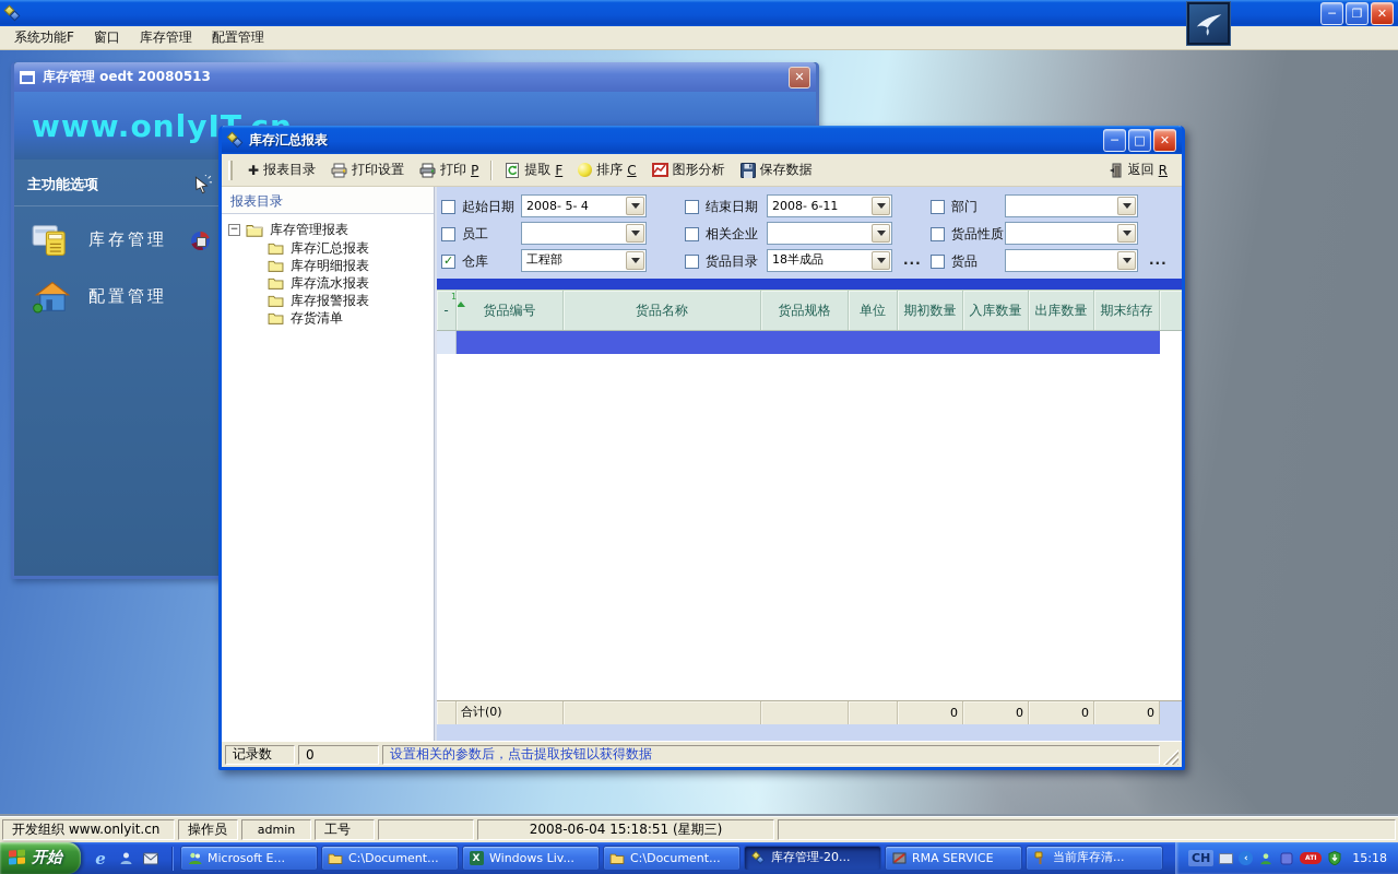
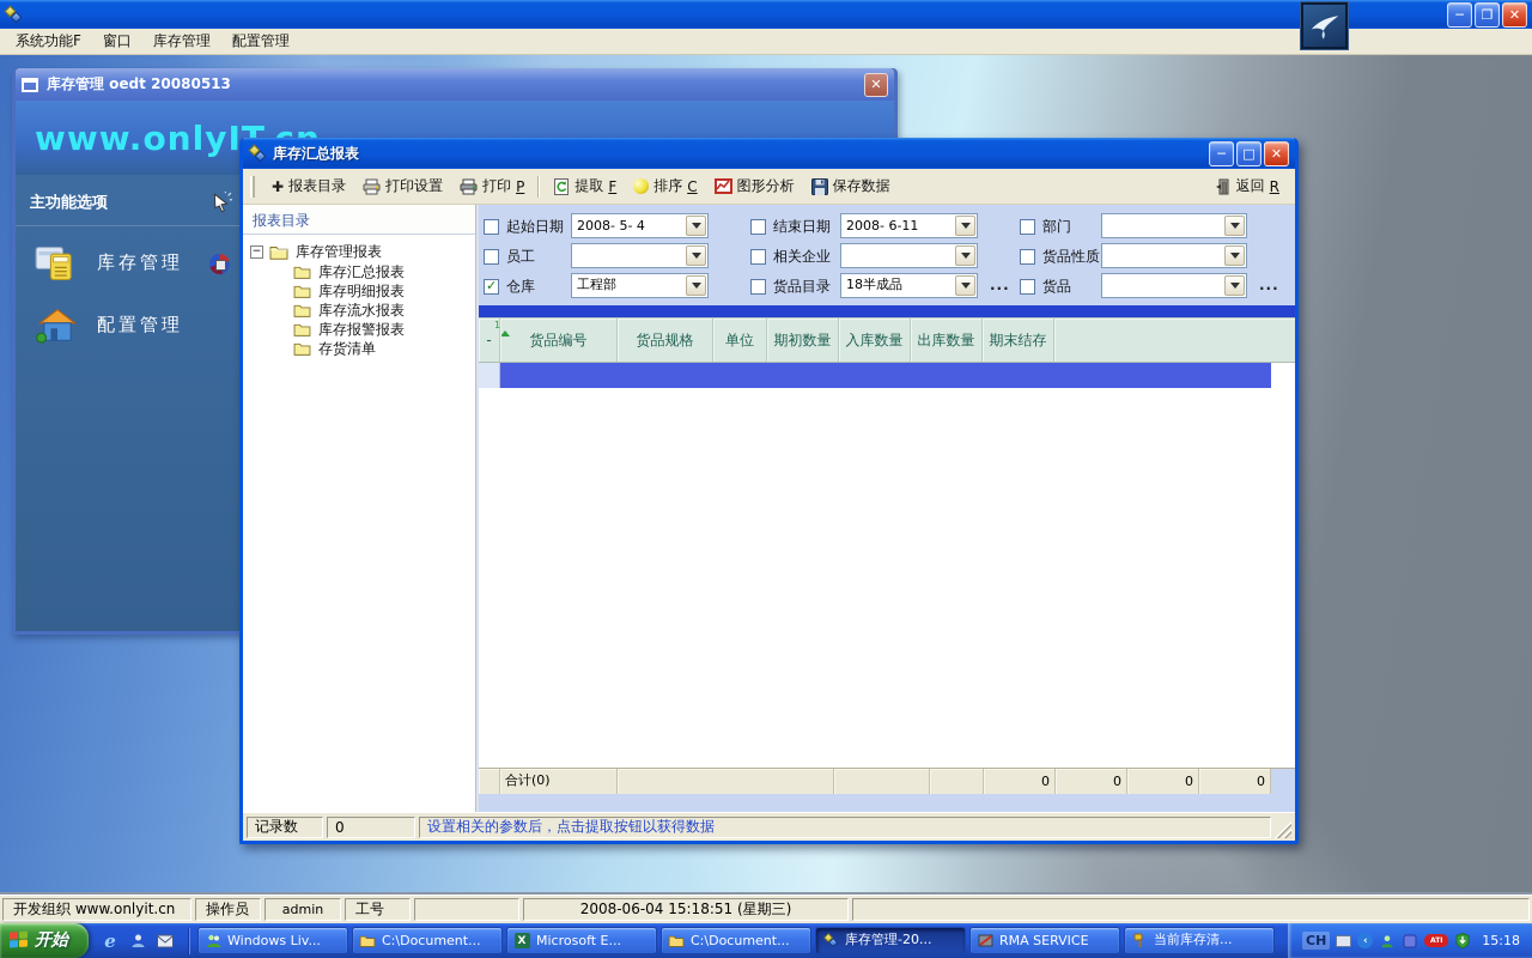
  ─
  ❐
  ✕
  系统功能F
  窗口
  库存管理
  配置管理
  库存管理 oedt 20080513
  ✕
  主功能选项
  库存管理
  配置管理
  库存汇总报表
  ─
  □
  ✕
  ✚
  报表目录
  打印设置
  打印
  P
  提取
  F
  排序
  C
  图形分析
  保存数据
  返回
  R
  报表目录
  −
  库存管理报表
  库存汇总报表
  库存明细报表
  库存流水报表
  库存报警报表
  存货清单
  起始日期
  2008- 5- 4
  结束日期
  2008- 6-11
  部门
  员工
  相关企业
  货品性质
  仓库
  工程部
  货品目录
  18半成品
  ...
  货品
  ...
  -
  1
  货品编号
- 货品名称
  货品规格
  单位
  期初数量
  入库数量
  出库数量
  期末结存
  合计(0)
  0
  0
  0
  0
  记录数
  0
  设置相关的参数后，点击提取按钮以获得数据
  开发组织 www.onlyit.cn
  操作员
  admin
  工号
  2008-06-04 15:18:51 (星期三)
  开始
  e
- Microsoft E...
+ Windows Liv...
  C:\Document...
  X
- Windows Liv...
+ Microsoft E...
  C:\Document...
  库存管理-20...
  RMA SERVICE
  当前库存清...
  CH
  ‹
  15:18
